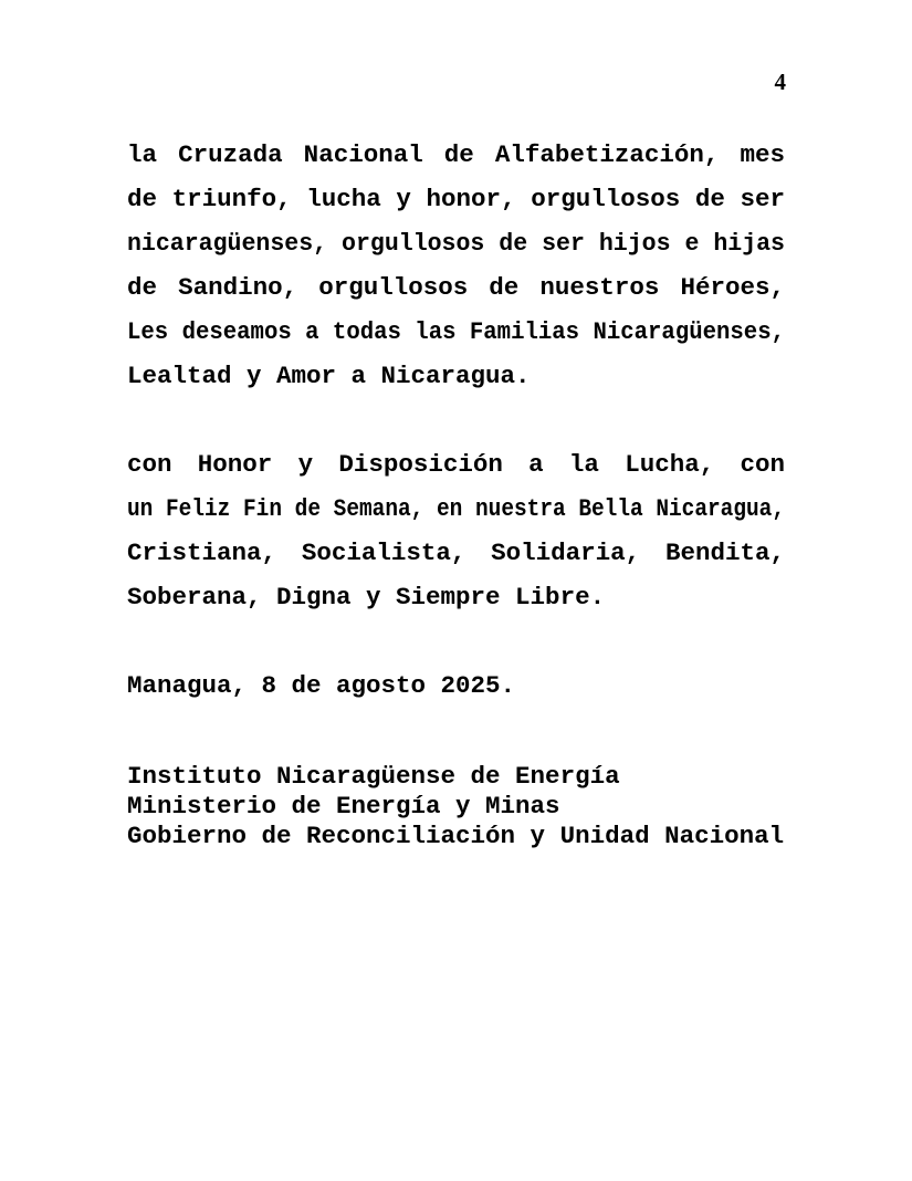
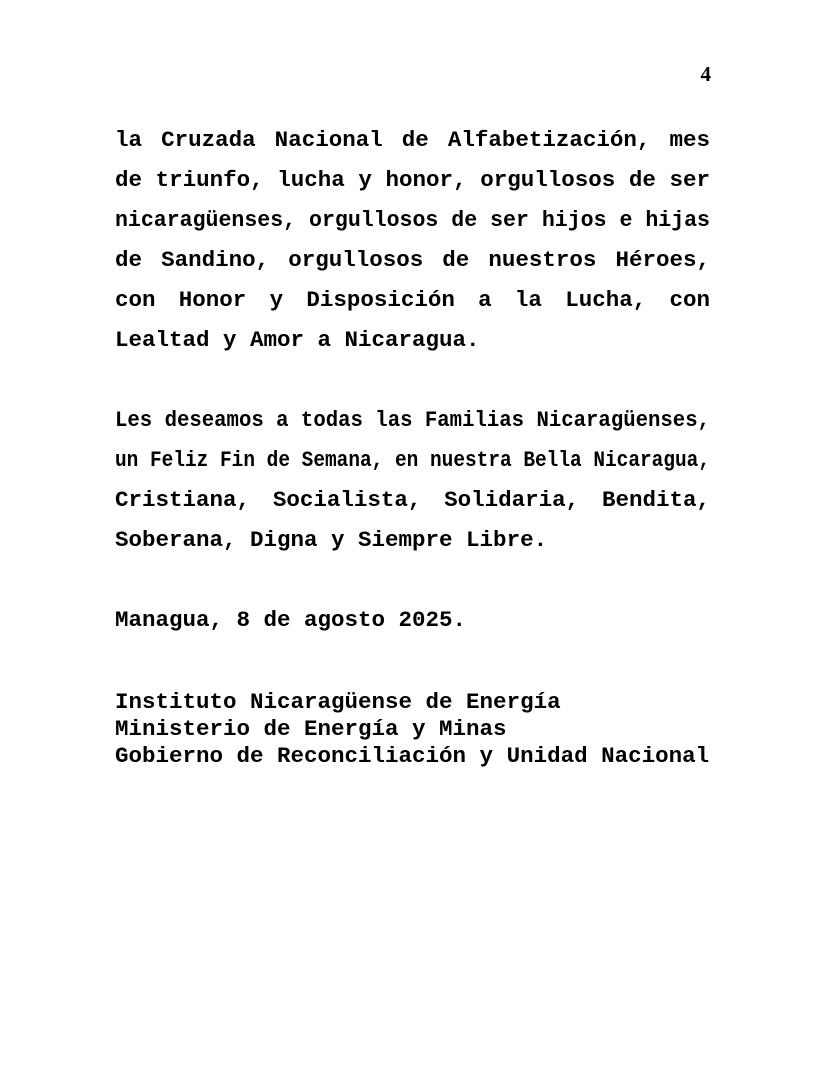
  4
  la Cruzada Nacional de Alfabetización, mes
  de triunfo, lucha y honor, orgullosos de ser
  nicaragüenses, orgullosos de ser hijos e hijas
  de Sandino, orgullosos de nuestros Héroes,
- Les deseamos a todas las Familias Nicaragüenses,
+ con Honor y Disposición a la Lucha, con
  Lealtad y Amor a Nicaragua.
- con Honor y Disposición a la Lucha, con
+ Les deseamos a todas las Familias Nicaragüenses,
  un Feliz Fin de Semana, en nuestra Bella Nicaragua,
  Cristiana, Socialista, Solidaria, Bendita,
  Soberana, Digna y Siempre Libre.
  Managua, 8 de agosto 2025.
  Instituto Nicaragüense de Energía
  Ministerio de Energía y Minas
  Gobierno de Reconciliación y Unidad Nacional
